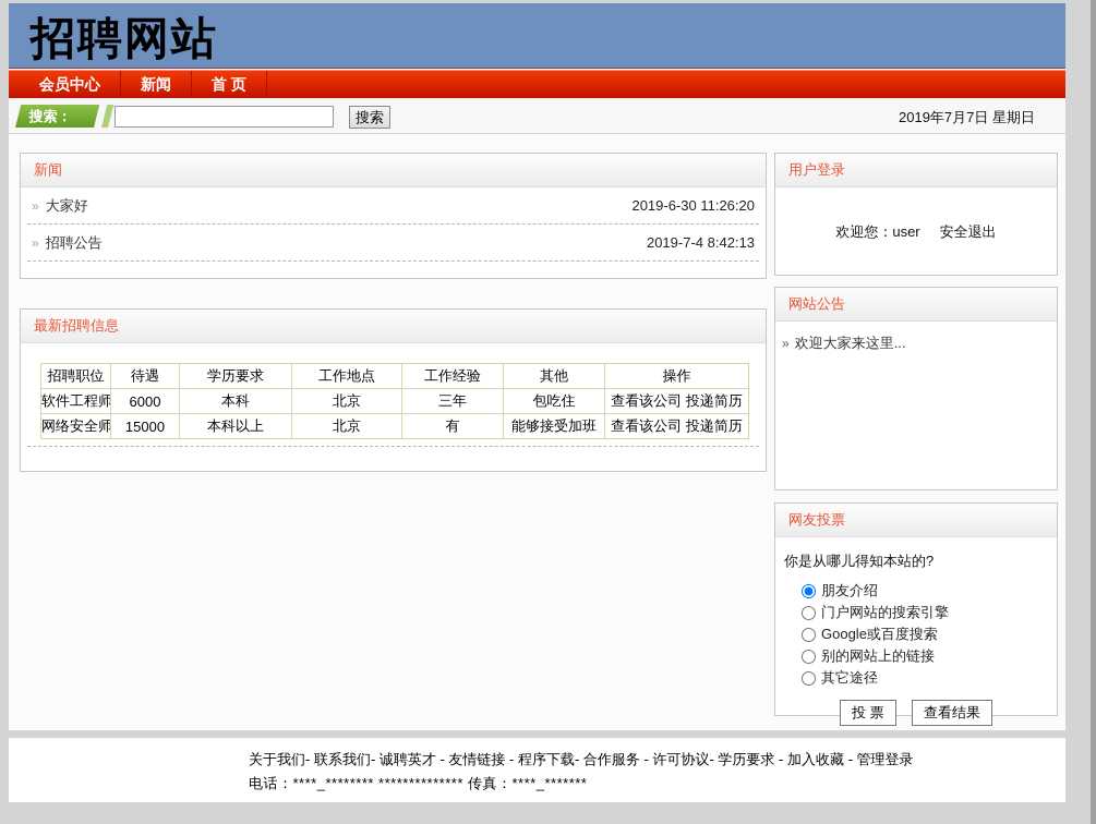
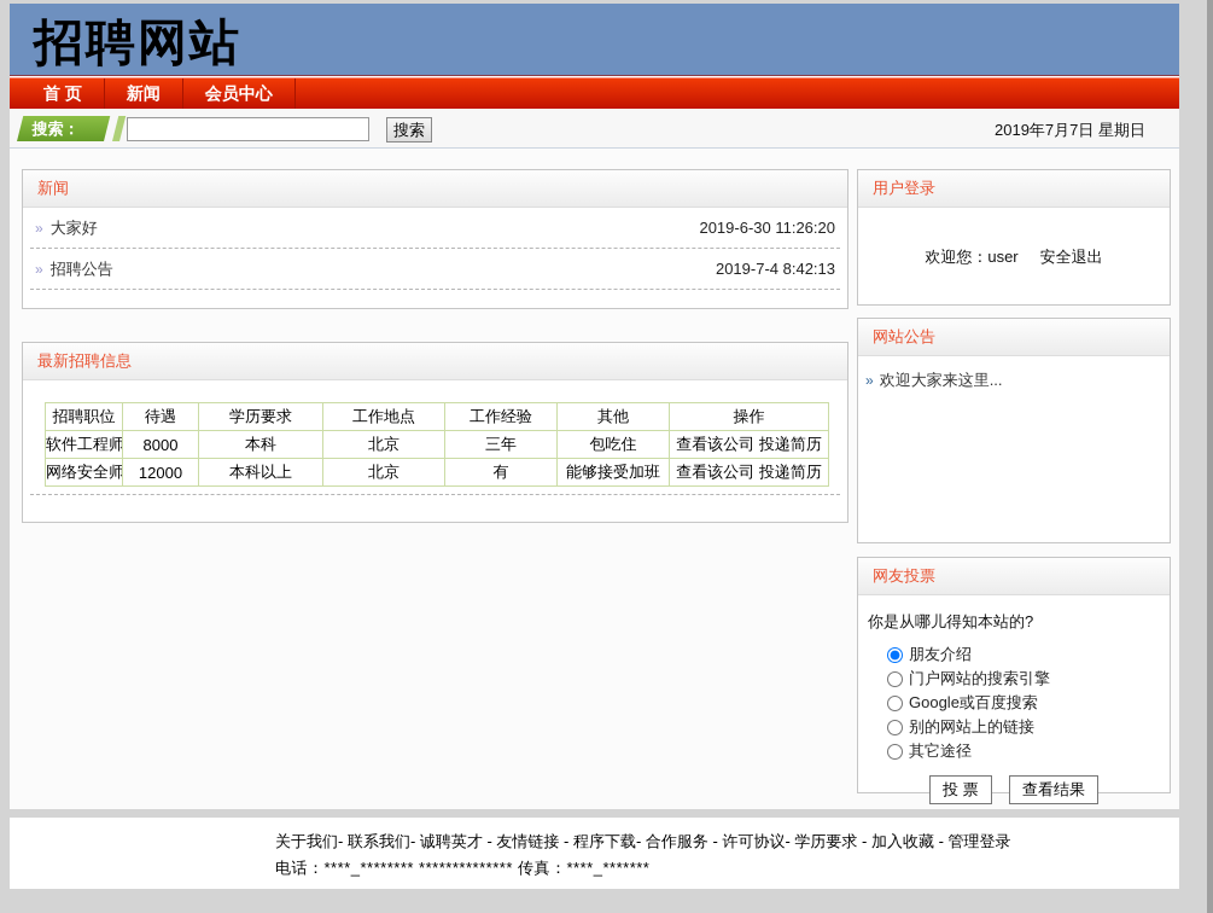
  招聘网站
- 会员中心
+ 首 页
  新闻
- 首 页
+ 会员中心
  搜索
  2019年7月7日 星期日
  新闻
  » 大家好
  2019-6-30 11:26:20
  » 招聘公告
  2019-7-4 8:42:13
  最新招聘信息
  招聘职位	待遇	学历要求	工作地点	工作经验	其他	操作
- 软件工程师	6000	本科	北京	三年	包吃住	查看该公司 投递简历
+ 软件工程师	8000	本科	北京	三年	包吃住	查看该公司 投递简历
- 网络安全师	15000	本科以上	北京	有	能够接受加班	查看该公司 投递简历
+ 网络安全师	12000	本科以上	北京	有	能够接受加班	查看该公司 投递简历
  用户登录
  欢迎您：user 安全退出
  网站公告
  » 欢迎大家来这里...
  网友投票
  你是从哪儿得知本站的?
  朋友介绍
  门户网站的搜索引擎
  Google或百度搜索
  别的网站上的链接
  其它途径
  投 票 查看结果
  关于我们- 联系我们- 诚聘英才 - 友情链接 - 程序下载- 合作服务 - 许可协议- 学历要求 - 加入收藏 - 管理登录
  电话：****_******** ************** 传真：****_*******
